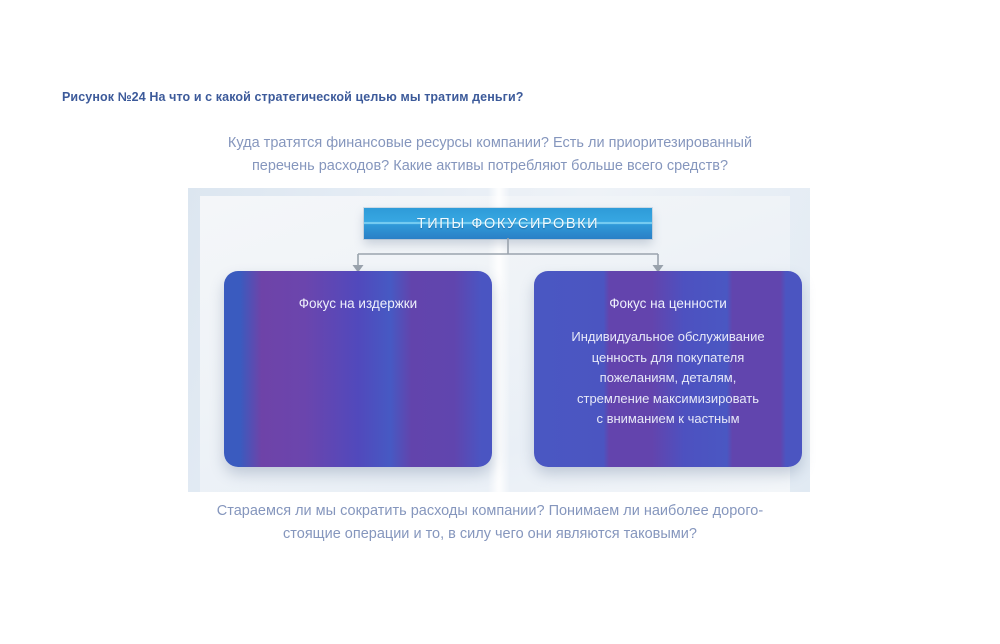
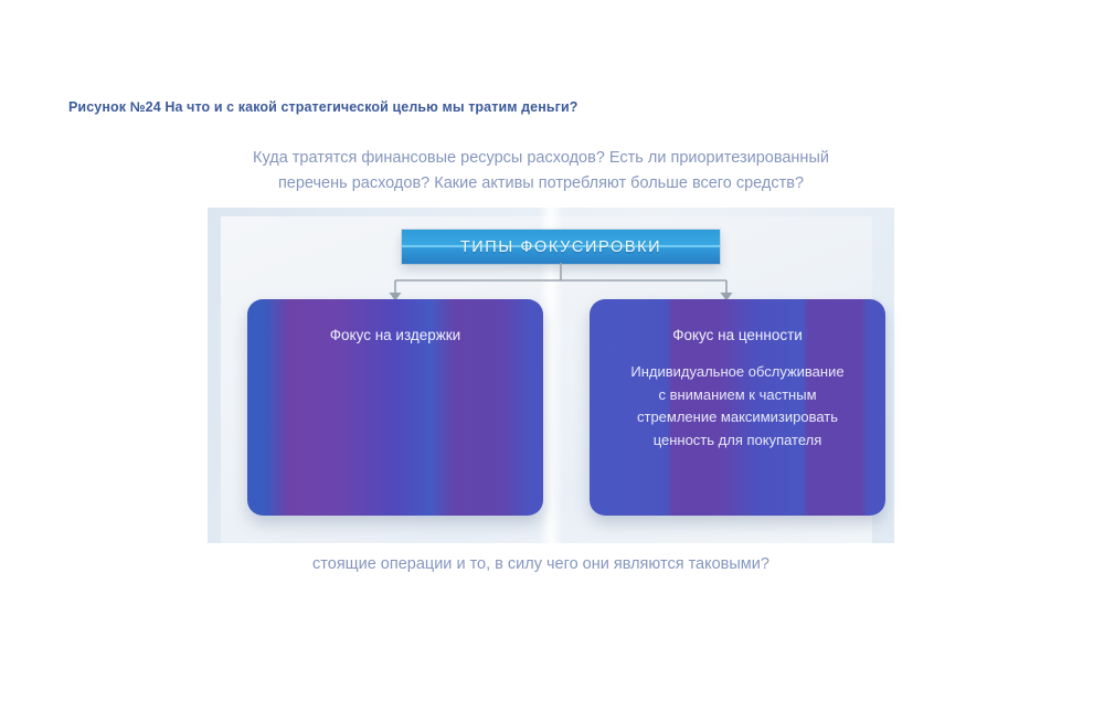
  Рисунок №24 На что и с какой стратегической целью мы тратим деньги?
- Куда тратятся финансовые ресурсы компании? Есть ли приоритезированный
+ Куда тратятся финансовые ресурсы расходов? Есть ли приоритезированный
  перечень расходов? Какие активы потребляют больше всего средств?
  ТИПЫ ФОКУСИРОВКИ
  Фокус на издержки
  Фокус на ценности
  Индивидуальное обслуживание
- ценность для покупателя
+ с вниманием к частным
- пожеланиям, деталям,
  стремление максимизировать
- с вниманием к частным
+ ценность для покупателя
- Стараемся ли мы сократить расходы компании? Понимаем ли наиболее дорого-
  стоящие операции и то, в силу чего они являются таковыми?
